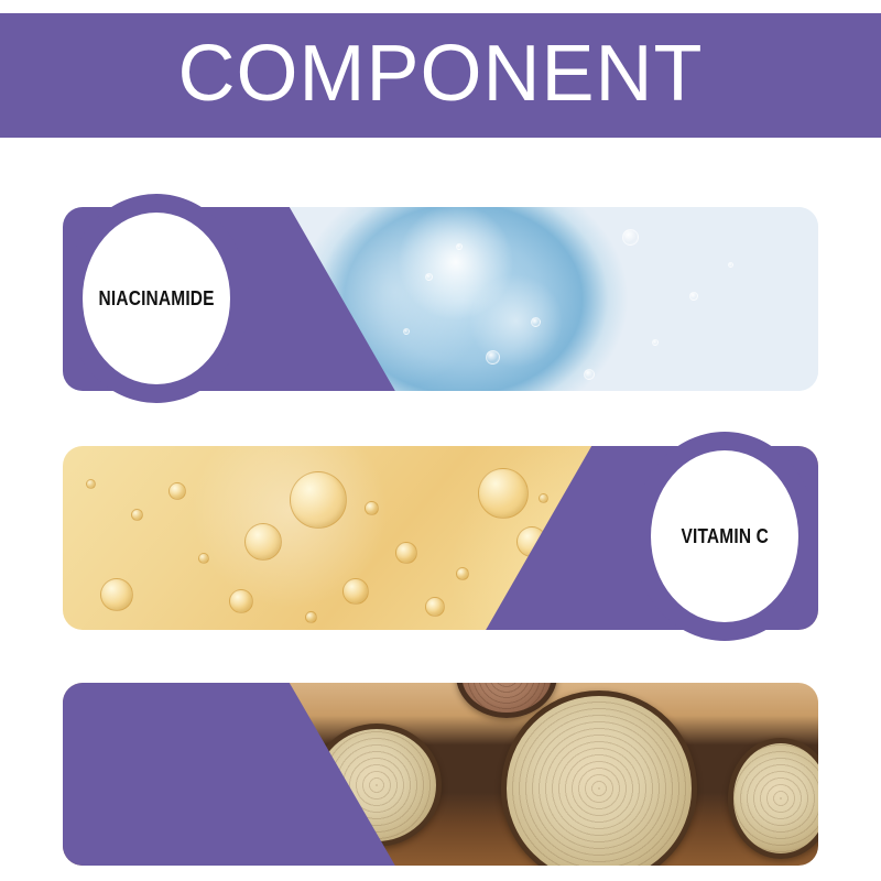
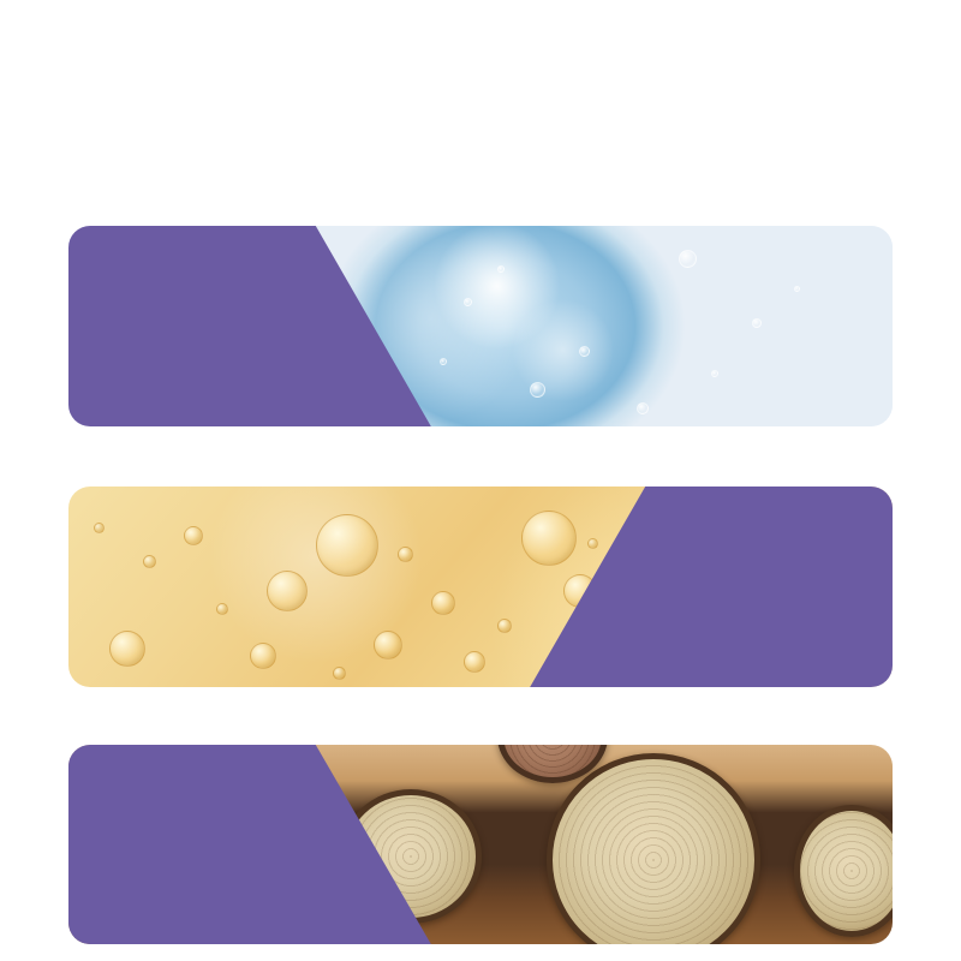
- COMPONENT
- NIACINAMIDE
- VITAMIN C
